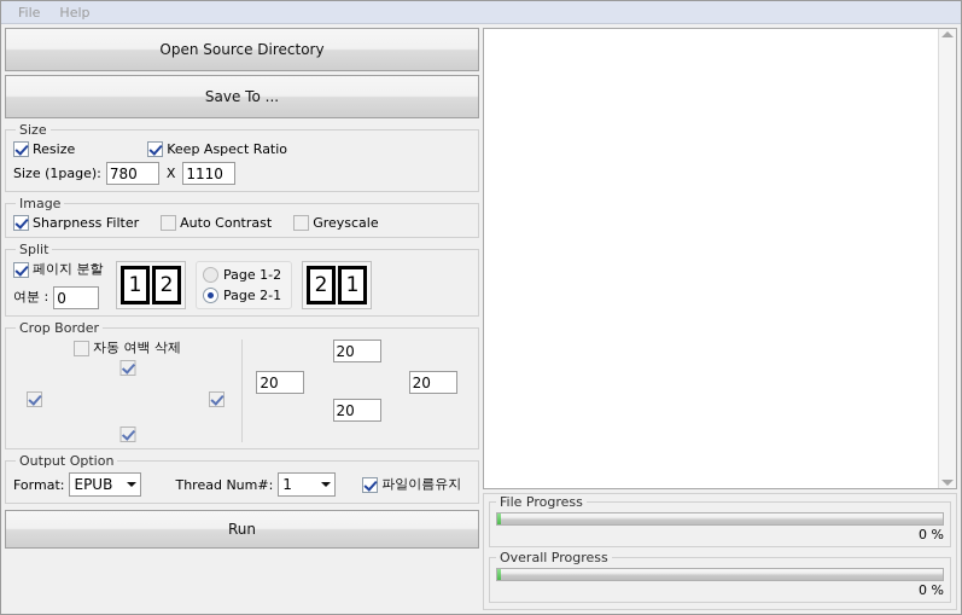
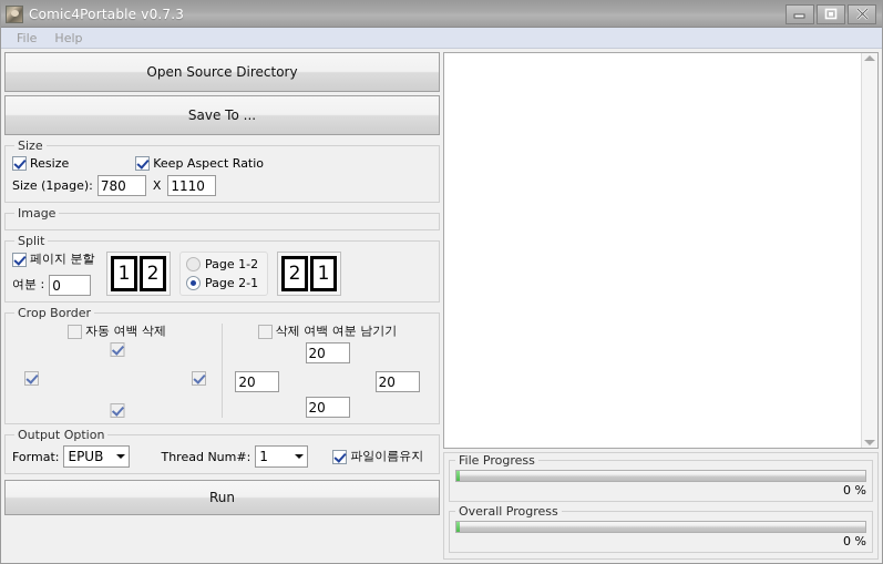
+ Comic4Portable v0.7.3
  File
  Help
  Open Source Directory
  Save To ...
  Size
  Resize
  Keep Aspect Ratio
  Size (1page):
  780
  X
  1110
  Image
- Sharpness Filter
- Auto Contrast
- Greyscale
  Split
  페이지 분할
  여분 :
  0
  1
  2
  Page 1-2
  Page 2-1
  2
  1
  Crop Border
  자동 여백 삭제
+ 삭제 여백 여분 남기기
  20
  20
  20
  20
  Output Option
  Format:
  EPUB
  Thread Num#:
  1
  파일이름유지
  Run
  File Progress
  0 %
  Overall Progress
  0 %
